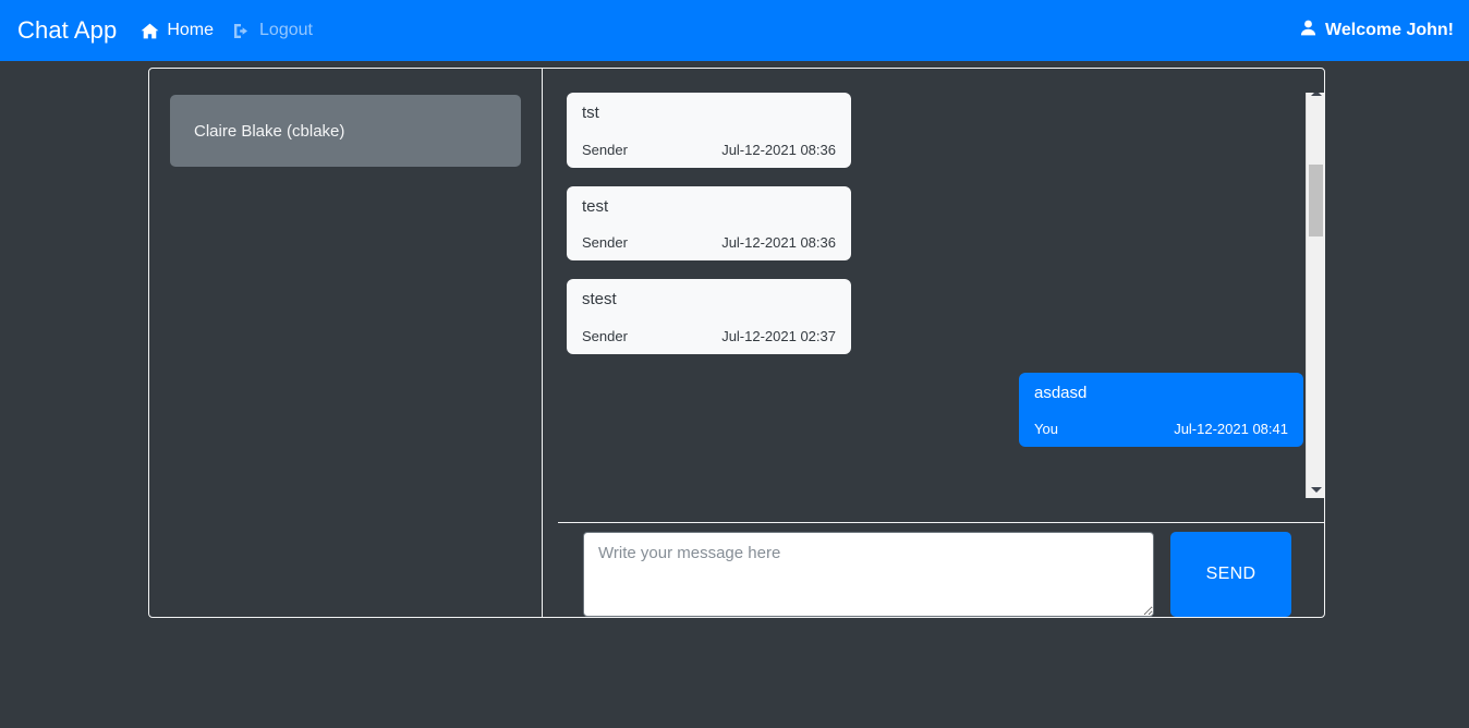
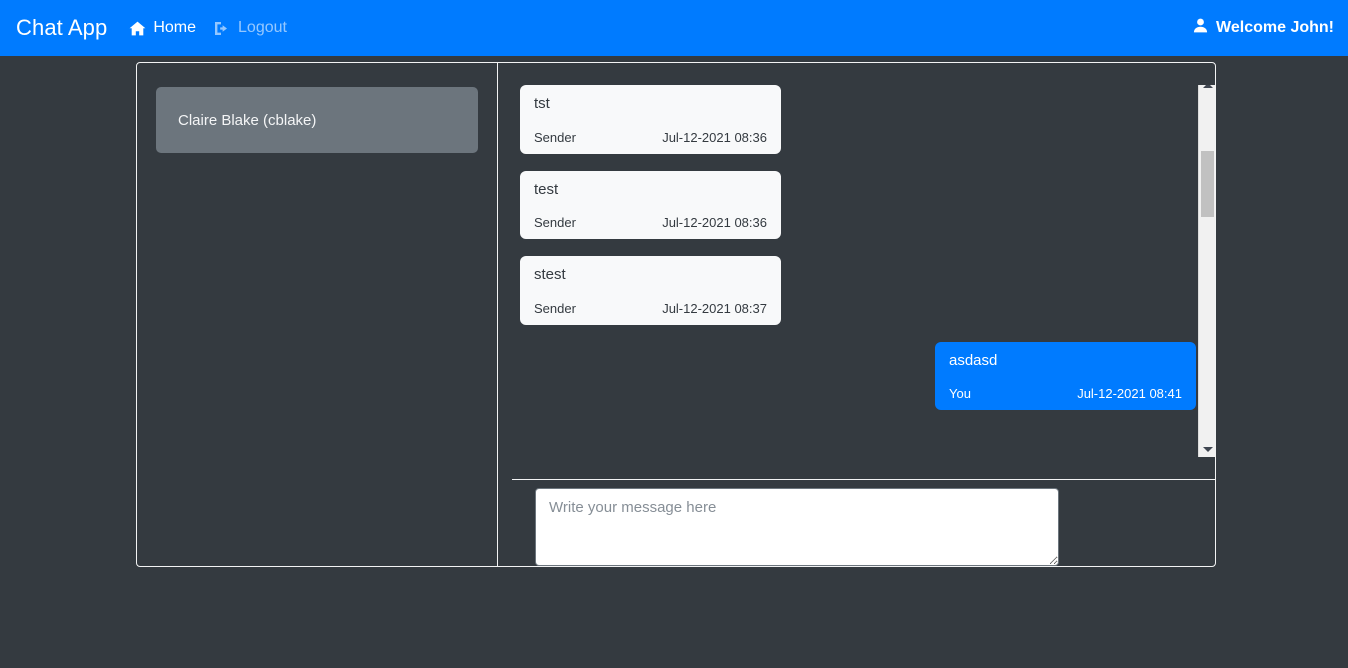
  Chat App
  Home
  Logout
  Welcome John!
  Claire Blake (cblake)
  tst
  Sender
  Jul-12-2021 08:36
  test
  Sender
  Jul-12-2021 08:36
  stest
  Sender
- Jul-12-2021 02:37
+ Jul-12-2021 08:37
  asdasd
  You
  Jul-12-2021 08:41
  Write your message here
- SEND
